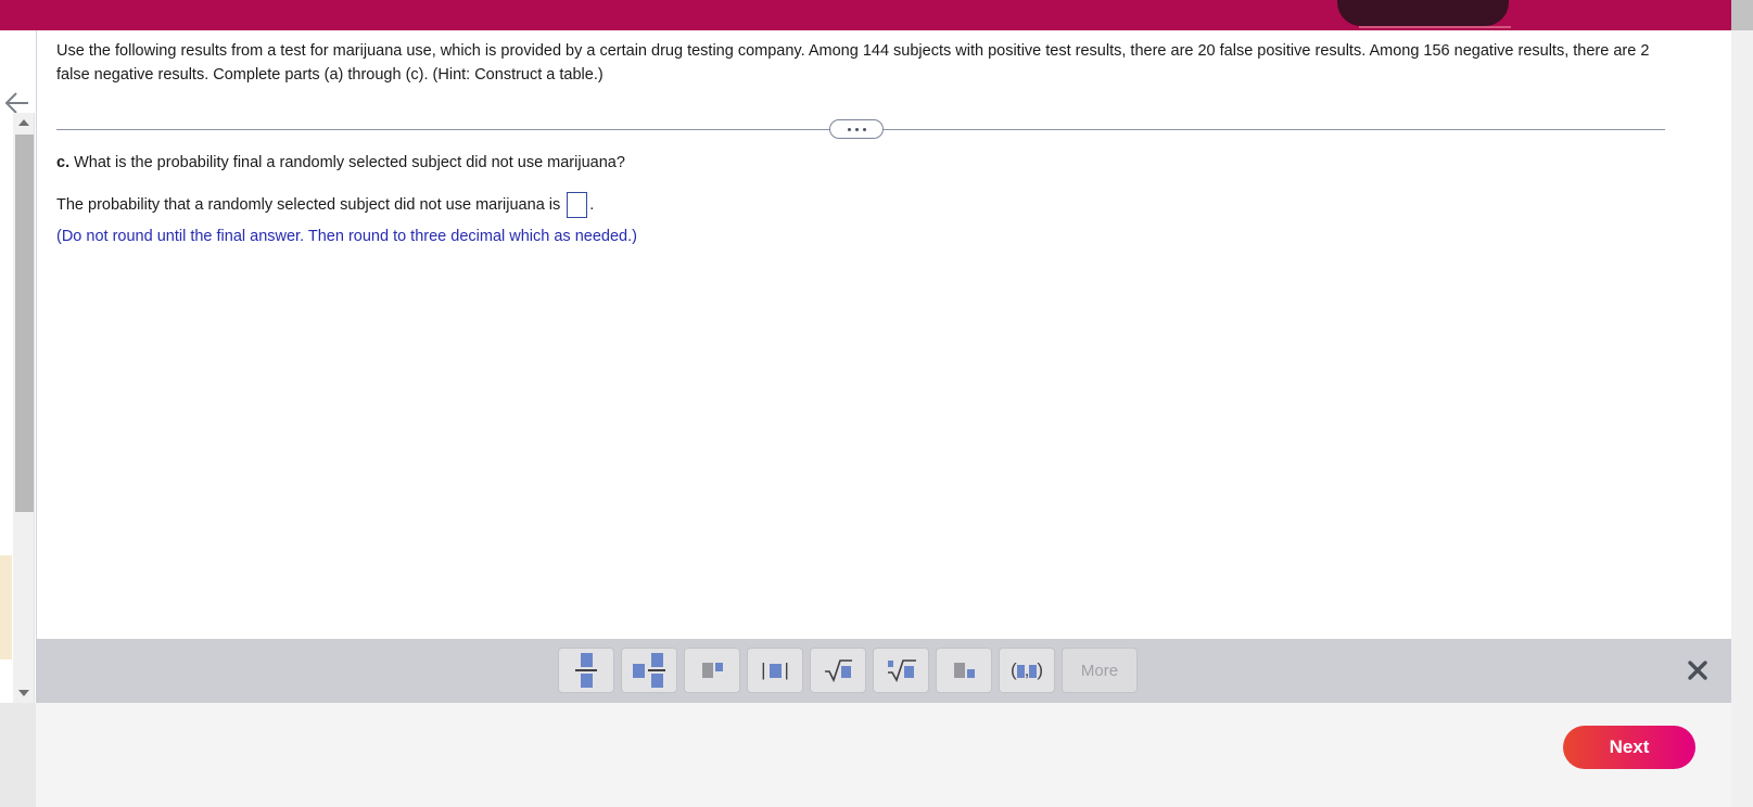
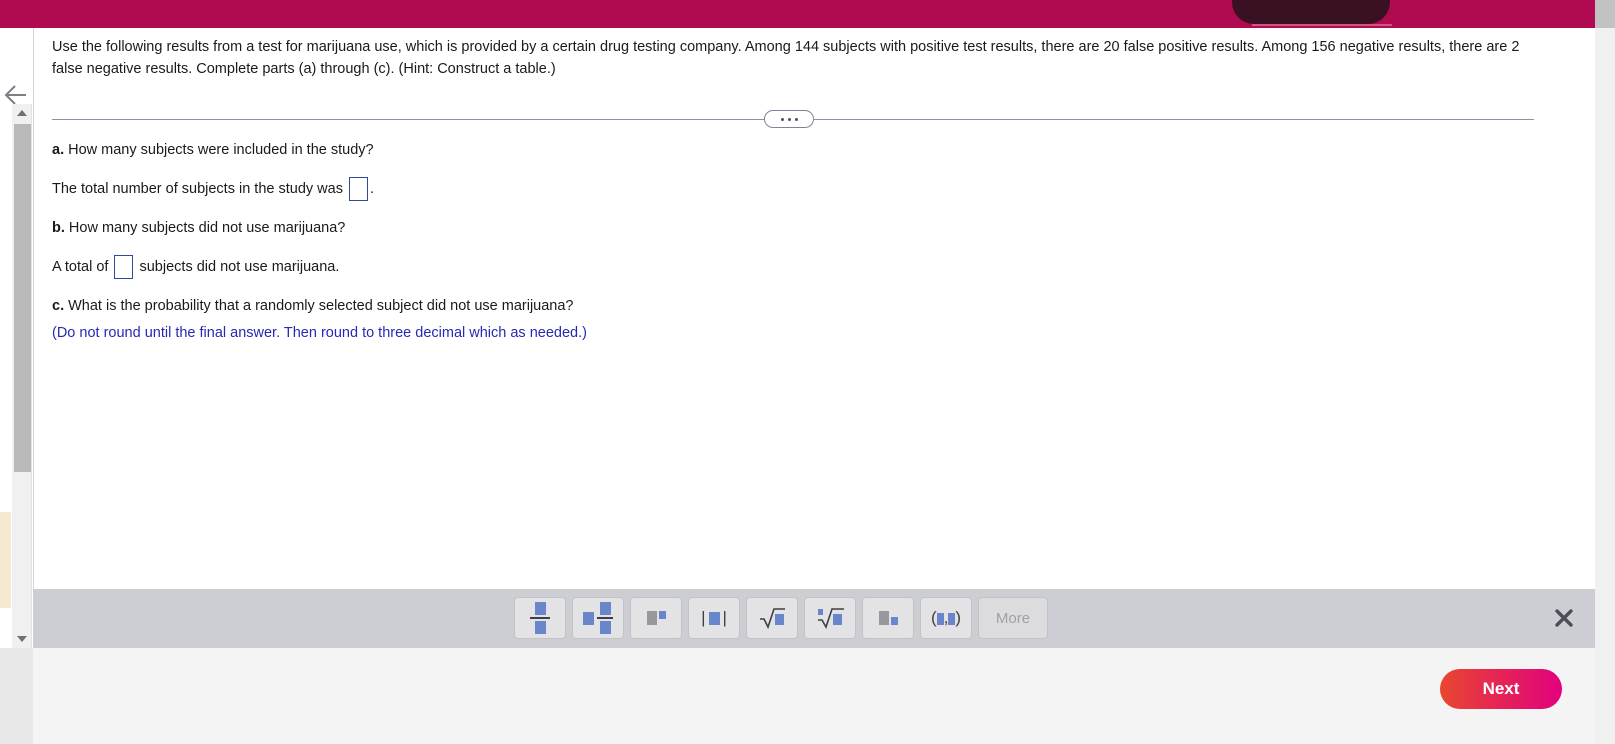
  Use the following results from a test for marijuana use, which is provided by a certain drug testing company. Among 144 subjects with positive test results, there are 20 false positive results. Among 156 negative results, there are 2 false negative results. Complete parts (a) through (c). (Hint: Construct a table.)
+ a. How many subjects were included in the study?
+ The total number of subjects in the study was .
+ b. How many subjects did not use marijuana?
+ A total of subjects did not use marijuana.
- c. What is the probability final a randomly selected subject did not use marijuana?
+ c. What is the probability that a randomly selected subject did not use marijuana?
- The probability that a randomly selected subject did not use marijuana is .
  (Do not round until the final answer. Then round to three decimal which as needed.)
  | |
  ( , )
  More
  Next
